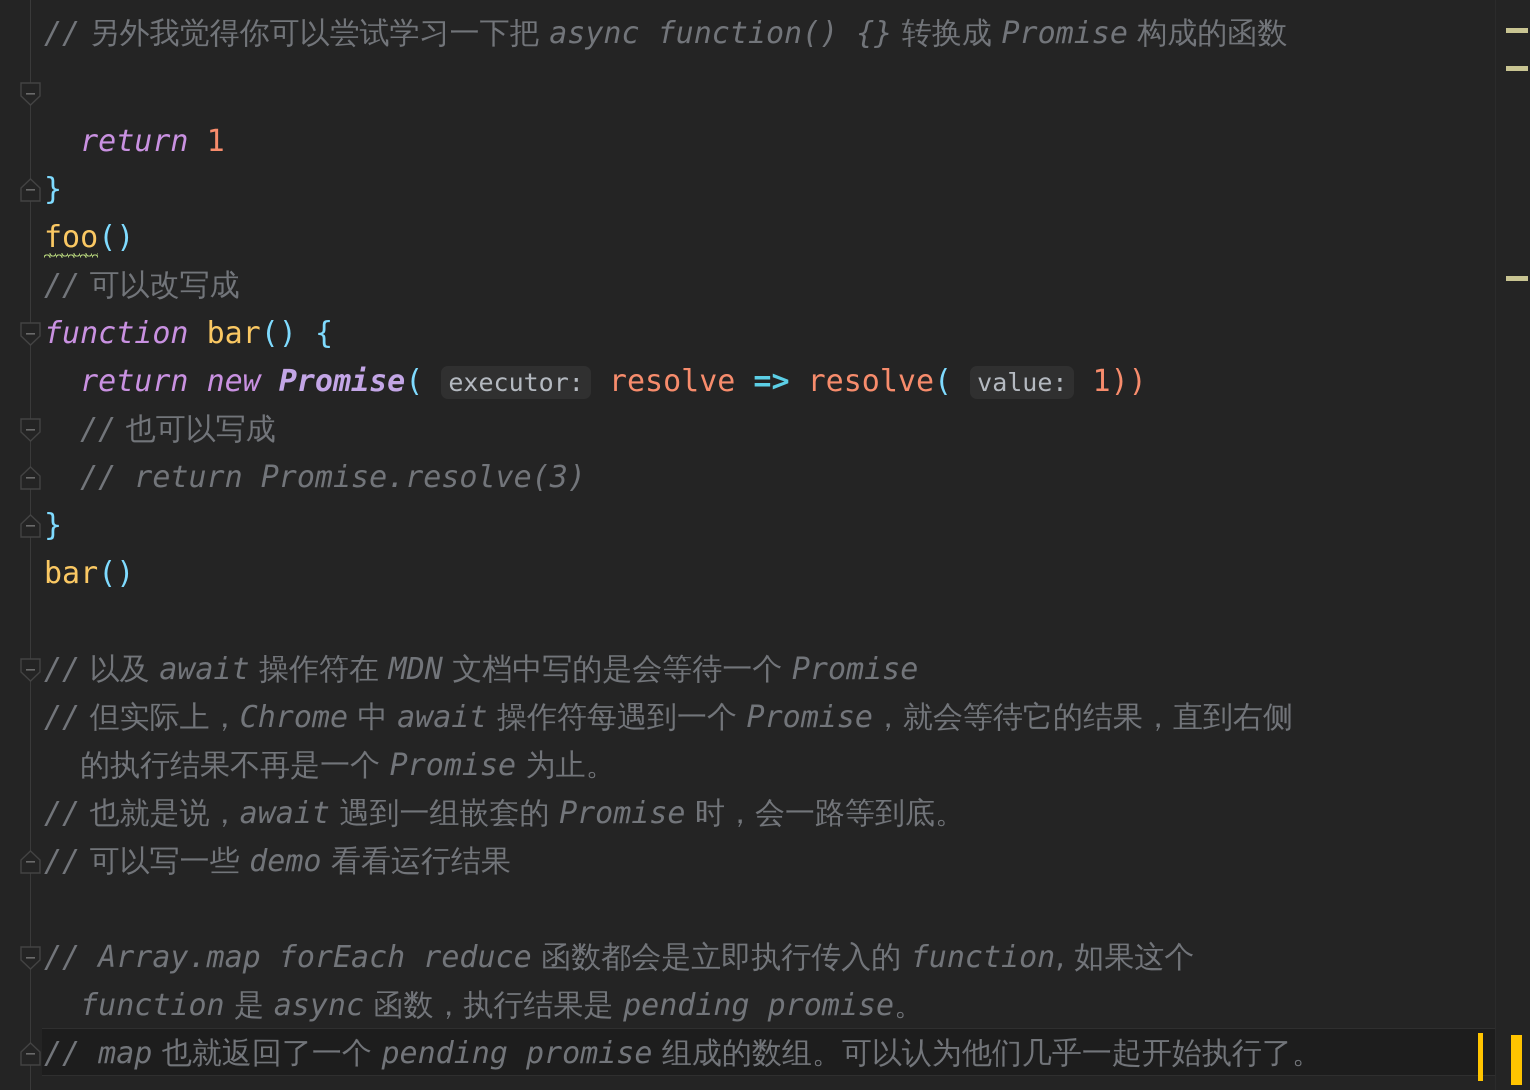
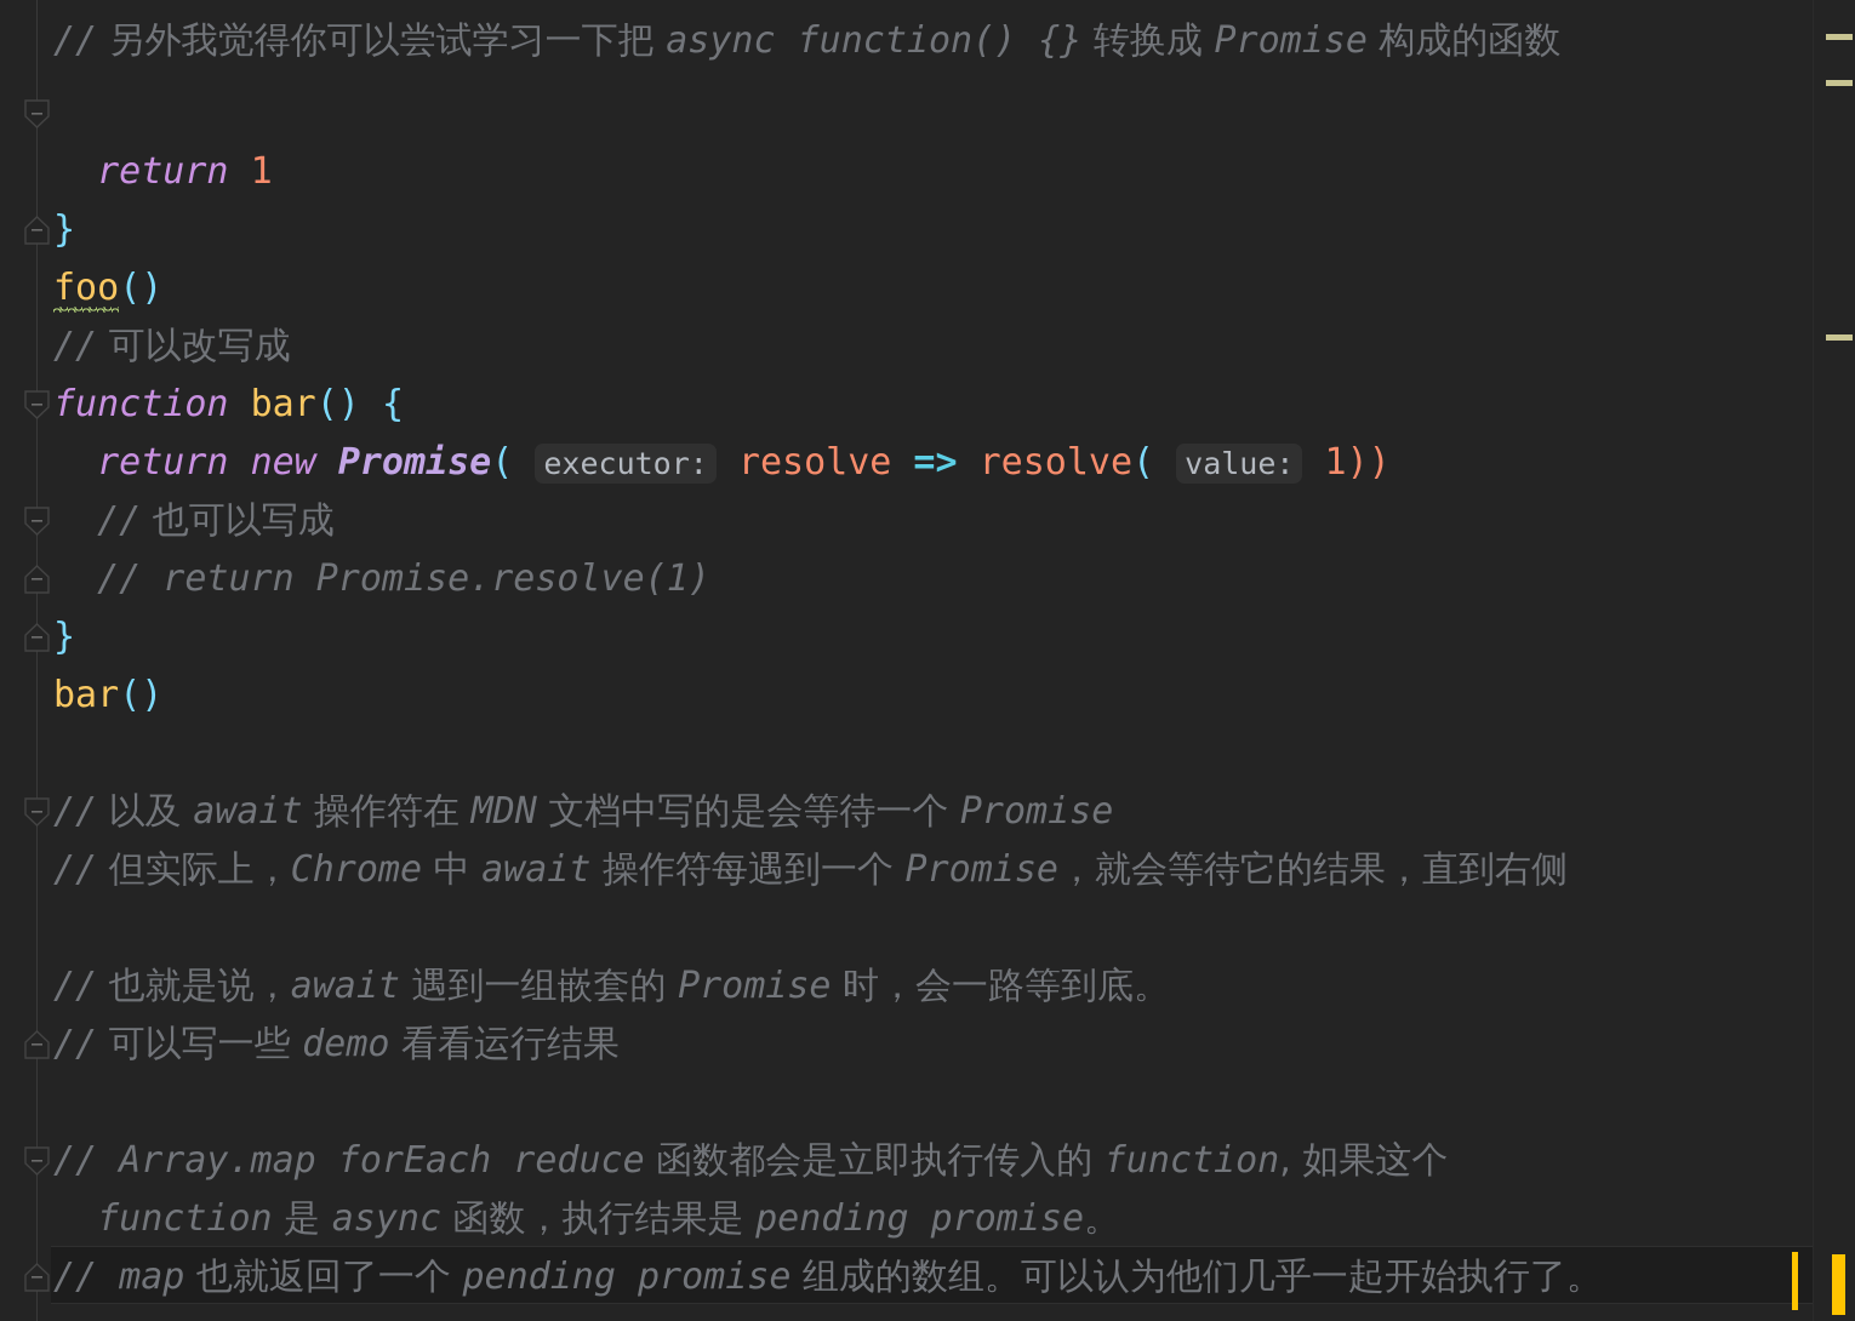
  // 另外我觉得你可以尝试学习一下把 async function() {} 转换成 Promise 构成的函数
  return 1
  }
  foo()
  // 可以改写成
  function bar() {
  return new Promise( executor: resolve => resolve( value: 1))
  // 也可以写成
- // return Promise.resolve(3)
+ // return Promise.resolve(1)
  }
  bar()
  // 以及 await 操作符在 MDN 文档中写的是会等待一个 Promise
  // 但实际上，Chrome 中 await 操作符每遇到一个 Promise，就会等待它的结果，直到右侧
- 的执行结果不再是一个 Promise 为止。
  // 也就是说，await 遇到一组嵌套的 Promise 时，会一路等到底。
  // 可以写一些 demo 看看运行结果
  // Array.map forEach reduce 函数都会是立即执行传入的 function, 如果这个
  function 是 async 函数，执行结果是 pending promise。
  // map 也就返回了一个 pending promise 组成的数组。可以认为他们几乎一起开始执行了。
